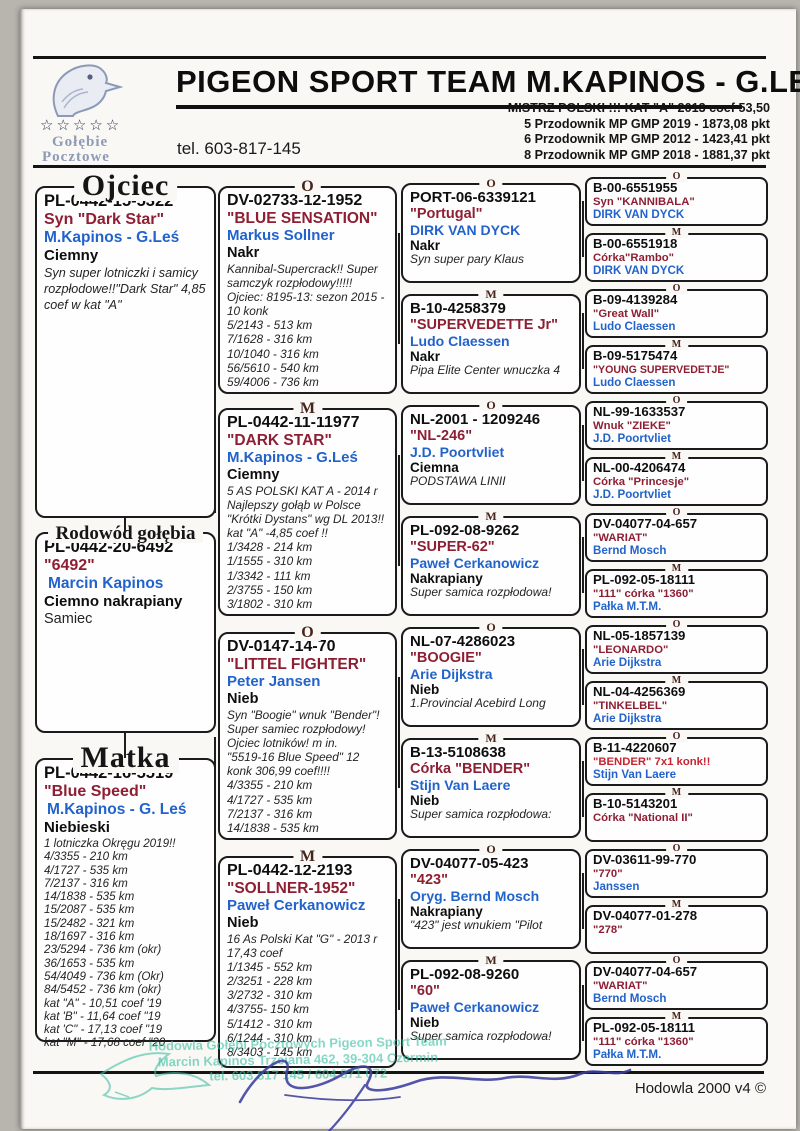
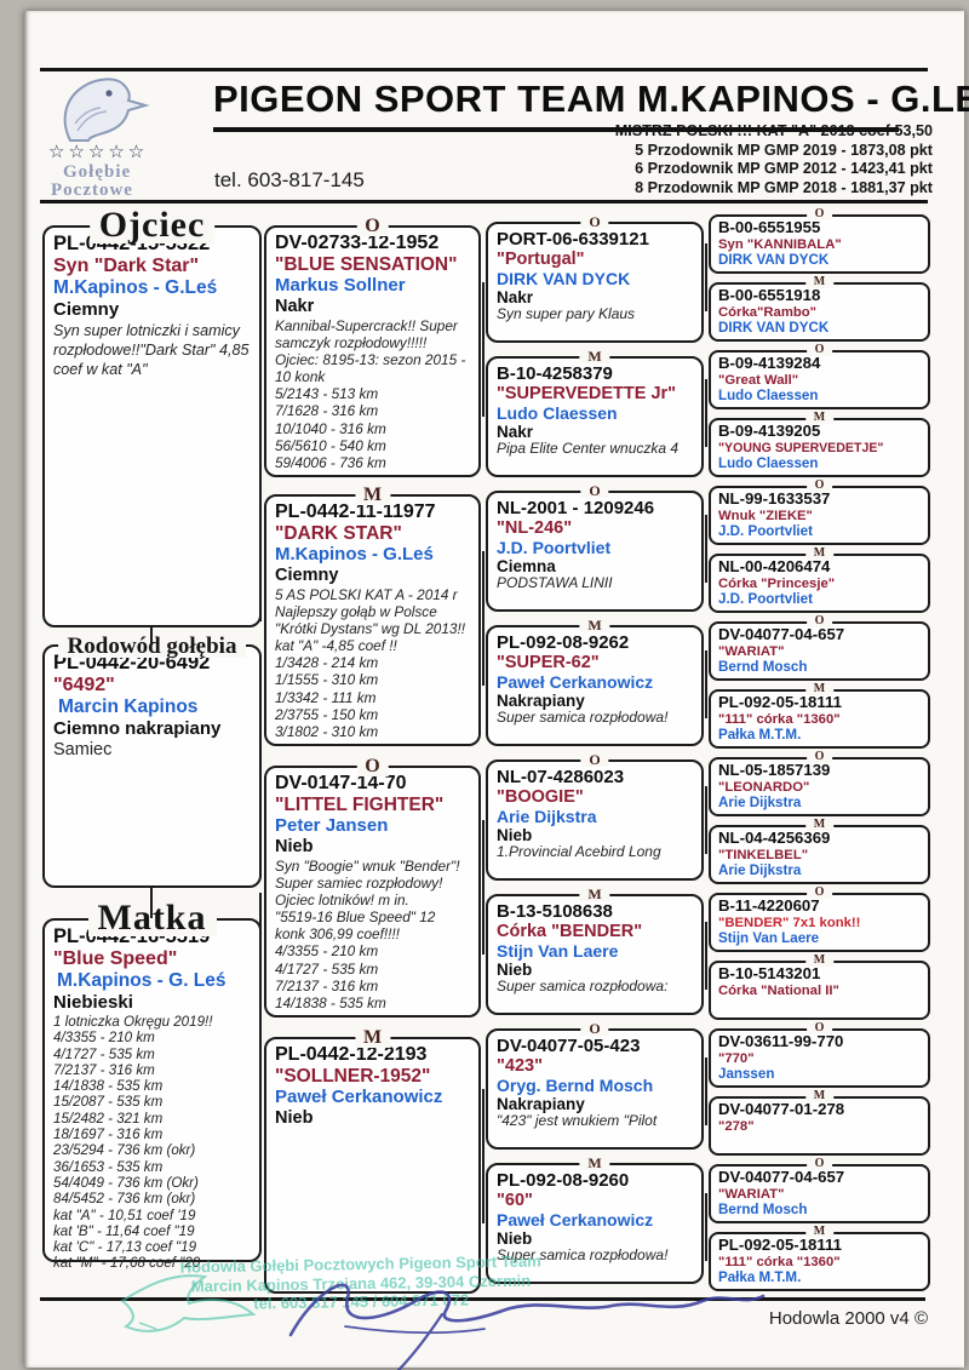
  ☆☆☆☆☆
  Gołębie
  Pocztowe
  PIGEON SPORT TEAM M.KAPINOS - G.LE
  tel. 603-817-145
  MISTRZ POLSKI !!! KAT "A" 2013 coef 53,50
  5 Przodownik MP GMP 2019 - 1873,08 pkt
  6 Przodownik MP GMP 2012 - 1423,41 pkt
  8 Przodownik MP GMP 2018 - 1881,37 pkt
  Ojciec
  PL-0442-15-5322
  Syn "Dark Star"
  M.Kapinos - G.Leś
  Ciemny
  Syn super lotniczki i samicy
  rozpłodowe!!"Dark Star" 4,85
  coef w kat "A"
  Rodowód gołębia
  PL-0442-20-6492
  "6492"
  Marcin Kapinos
  Ciemno nakrapiany
  Samiec
  Matka
  PL-0442-16-5519
  "Blue Speed"
  M.Kapinos - G. Leś
  Niebieski
  1 lotniczka Okręgu 2019!!
  4/3355 - 210 km
  4/1727 - 535 km
  7/2137 - 316 km
  14/1838 - 535 km
  15/2087 - 535 km
  15/2482 - 321 km
  18/1697 - 316 km
  23/5294 - 736 km (okr)
  36/1653 - 535 km
  54/4049 - 736 km (Okr)
  84/5452 - 736 km (okr)
  kat "A" - 10,51 coef '19
  kat 'B" - 11,64 coef "19
  kat 'C" - 17,13 coef "19
  kat "M" - 17,68 coef "20
  O
  DV-02733-12-1952
  "BLUE SENSATION"
  Markus Sollner
  Nakr
  Kannibal-Supercrack!! Super
  samczyk rozpłodowy!!!!!
  Ojciec: 8195-13: sezon 2015 -
  10 konk
  5/2143 - 513 km
  7/1628 - 316 km
  10/1040 - 316 km
  56/5610 - 540 km
  59/4006 - 736 km
  M
  PL-0442-11-11977
  "DARK STAR"
  M.Kapinos - G.Leś
  Ciemny
  5 AS POLSKI KAT A - 2014 r
  Najlepszy gołąb w Polsce
  "Krótki Dystans" wg DL 2013!!
  kat "A" -4,85 coef !!
  1/3428 - 214 km
  1/1555 - 310 km
  1/3342 - 111 km
  2/3755 - 150 km
  3/1802 - 310 km
  O
  DV-0147-14-70
  "LITTEL FIGHTER"
  Peter Jansen
  Nieb
  Syn "Boogie" wnuk "Bender"!
  Super samiec rozpłodowy!
  Ojciec lotników! m in.
  "5519-16 Blue Speed" 12
  konk 306,99 coef!!!!
  4/3355 - 210 km
  4/1727 - 535 km
  7/2137 - 316 km
  14/1838 - 535 km
  M
  PL-0442-12-2193
  "SOLLNER-1952"
  Paweł Cerkanowicz
  Nieb
- 16 As Polski Kat "G" - 2013 r
- 17,43 coef
- 1/1345 - 552 km
- 2/3251 - 228 km
- 3/2732 - 310 km
- 4/3755- 150 km
- 5/1412 - 310 km
- 6/1244 - 310 km
- 8/3403 - 145 km
  O
  PORT-06-6339121
  "Portugal"
  DIRK VAN DYCK
  Nakr
  Syn super pary Klaus
  M
  B-10-4258379
  "SUPERVEDETTE Jr"
  Ludo Claessen
  Nakr
  Pipa Elite Center wnuczka 4
  O
  NL-2001 - 1209246
  "NL-246"
  J.D. Poortvliet
  Ciemna
  PODSTAWA LINII
  M
  PL-092-08-9262
  "SUPER-62"
  Paweł Cerkanowicz
  Nakrapiany
  Super samica rozpłodowa!
  O
  NL-07-4286023
  "BOOGIE"
  Arie Dijkstra
  Nieb
  1.Provincial Acebird Long
  M
  B-13-5108638
  Córka "BENDER"
  Stijn Van Laere
  Nieb
  Super samica rozpłodowa:
  O
  DV-04077-05-423
  "423"
  Oryg. Bernd Mosch
  Nakrapiany
  "423" jest wnukiem "Pilot
  M
  PL-092-08-9260
  "60"
  Paweł Cerkanowicz
  Nieb
  Super samica rozpłodowa!
  O
  B-00-6551955
  Syn "KANNIBALA"
  DIRK VAN DYCK
  M
  B-00-6551918
  Córka"Rambo"
  DIRK VAN DYCK
  O
  B-09-4139284
  "Great Wall"
  Ludo Claessen
  M
- B-09-5175474
+ B-09-4139205
  "YOUNG SUPERVEDETJE"
  Ludo Claessen
  O
  NL-99-1633537
  Wnuk "ZIEKE"
  J.D. Poortvliet
  M
  NL-00-4206474
  Córka "Princesje"
  J.D. Poortvliet
  O
  DV-04077-04-657
  "WARIAT"
  Bernd Mosch
  M
  PL-092-05-18111
  "111" córka "1360"
  Pałka M.T.M.
  O
  NL-05-1857139
  "LEONARDO"
  Arie Dijkstra
  M
  NL-04-4256369
  "TINKELBEL"
  Arie Dijkstra
  O
  B-11-4220607
  "BENDER" 7x1 konk!!
  Stijn Van Laere
  M
  B-10-5143201
  Córka "National II"
  O
  DV-03611-99-770
  "770"
  Janssen
  M
  DV-04077-01-278
  "278"
  O
  DV-04077-04-657
  "WARIAT"
  Bernd Mosch
  M
  PL-092-05-18111
  "111" córka "1360"
  Pałka M.T.M.
  Hodowla Gołębi Pocztowych Pigeon Sport Team Marcin Kapinos Trzciana 462, 39-304 Czermin tel. 603 817 145 / 604 871 072
  Hodowla 2000 v4 ©
